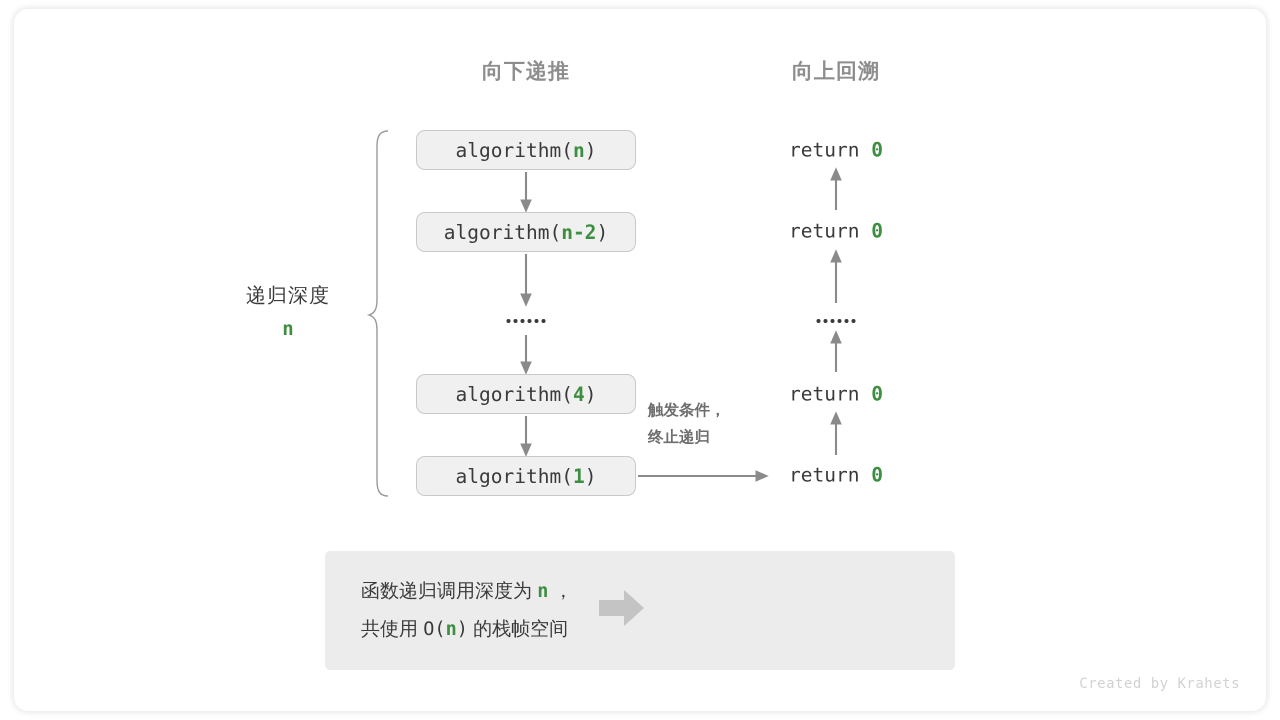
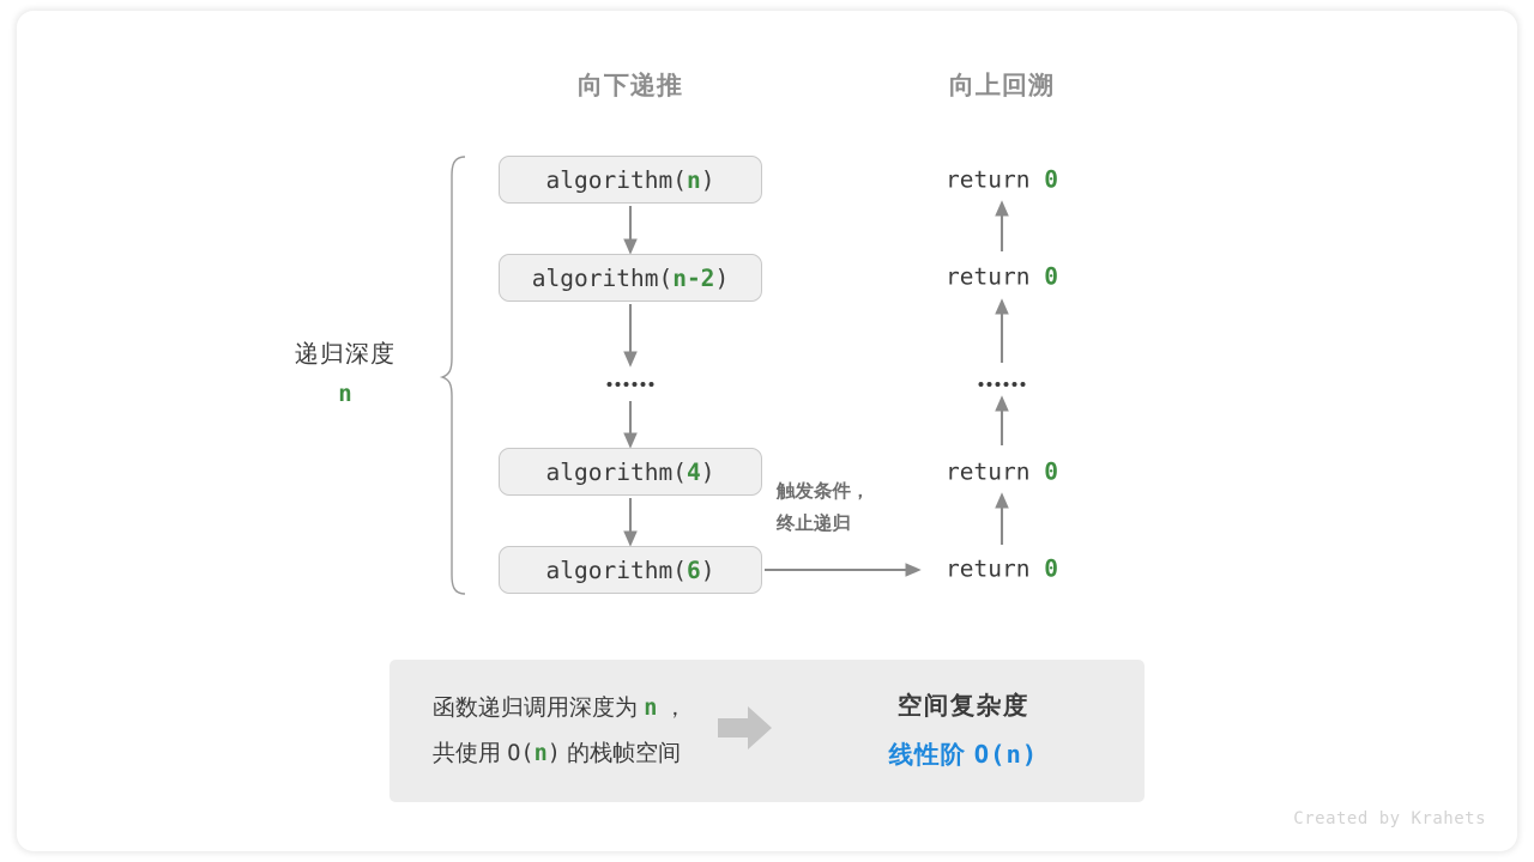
  向下递推
  向上回溯
  递归深度
  n
  algorithm(
  n
  )
  algorithm(
  n-2
  )
  algorithm(
  4
  )
  algorithm(
- 1
+ 6
  )
  return 0
  return 0
  return 0
  return 0
  触发条件，
  终止递归
  函数递归调用深度为 n ，
  共使用 O(n) 的栈帧空间
+ 空间复杂度
+ 线性阶 O(n)
  Created by Krahets
